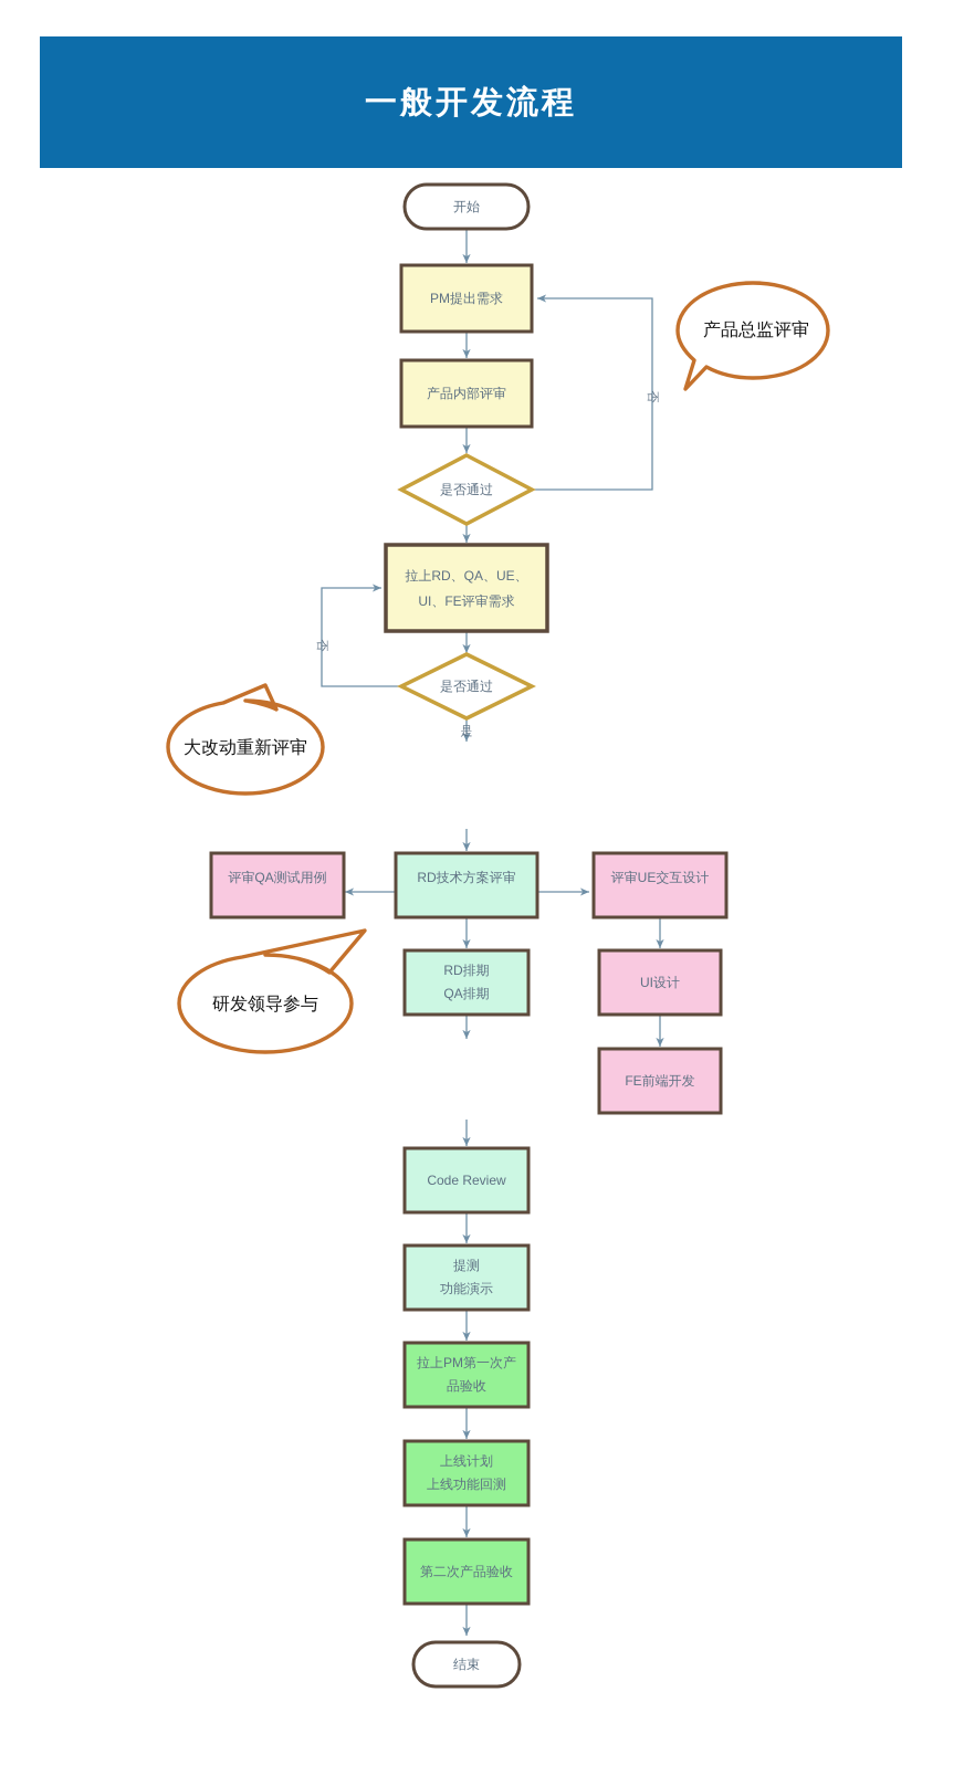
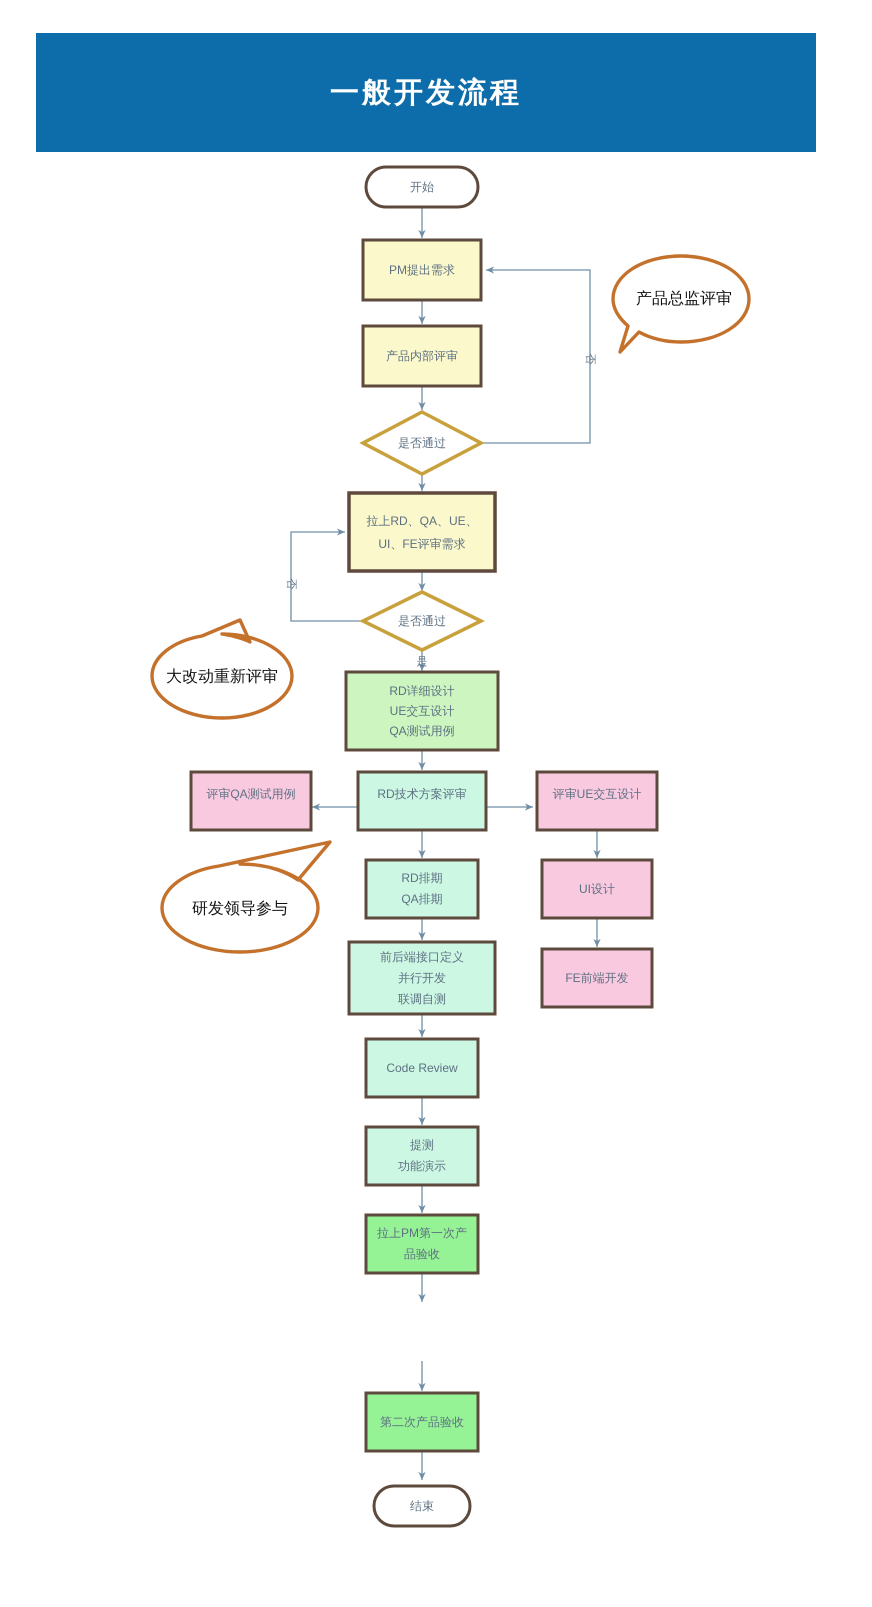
  一般开发流程
  是
  开始
  PM提出需求
  产品内部评审
  是否通过
  拉上RD、QA、UE、
  UI、FE评审需求
  是否通过
+ RD详细设计
+ UE交互设计
+ QA测试用例
  RD技术方案评审
  评审QA测试用例
  评审UE交互设计
  RD排期
  QA排期
  UI设计
+ 前后端接口定义
+ 并行开发
+ 联调自测
  FE前端开发
  Code Review
  提测
  功能演示
  拉上PM第一次产
  品验收
- 上线计划
- 上线功能回测
  第二次产品验收
  结束
  产品总监评审
  大改动重新评审
  研发领导参与
